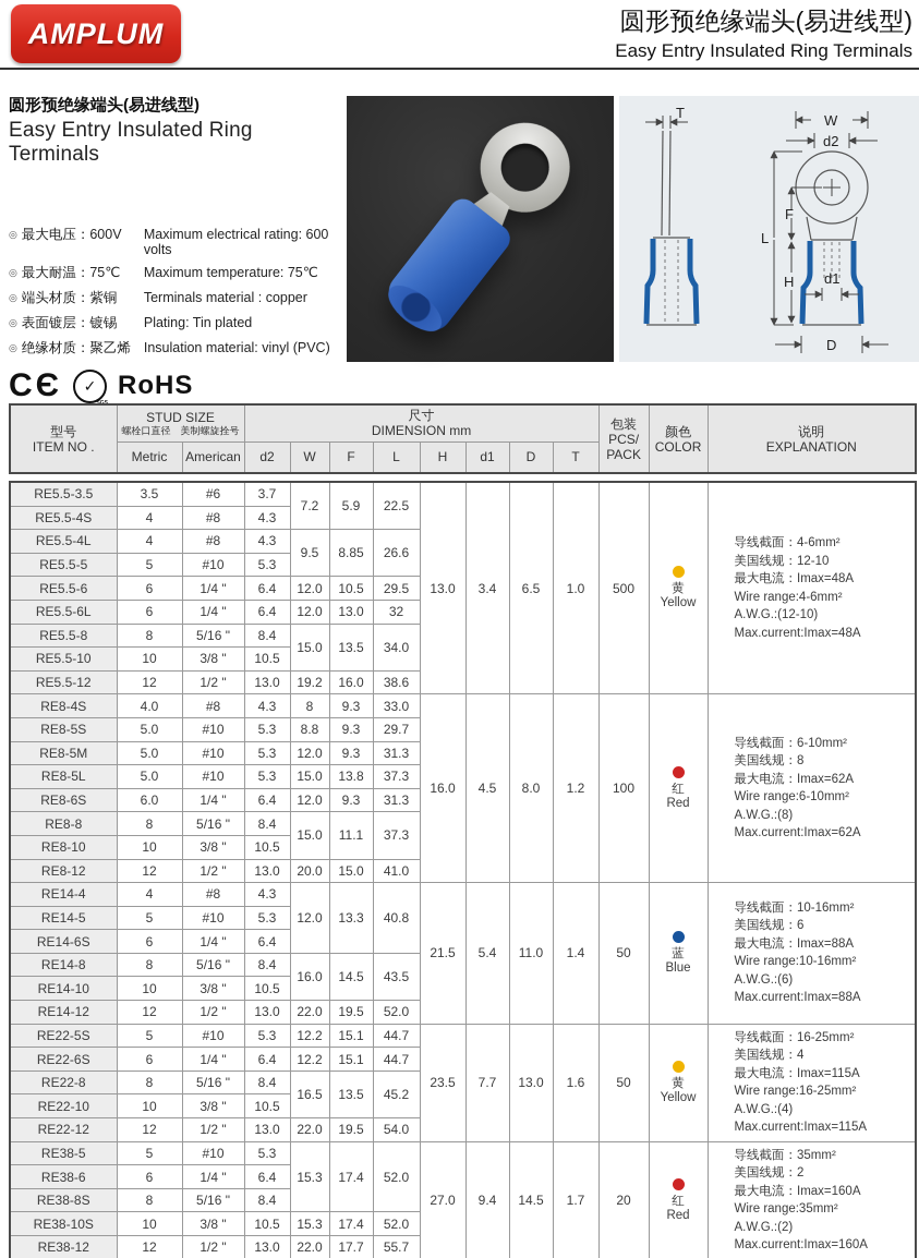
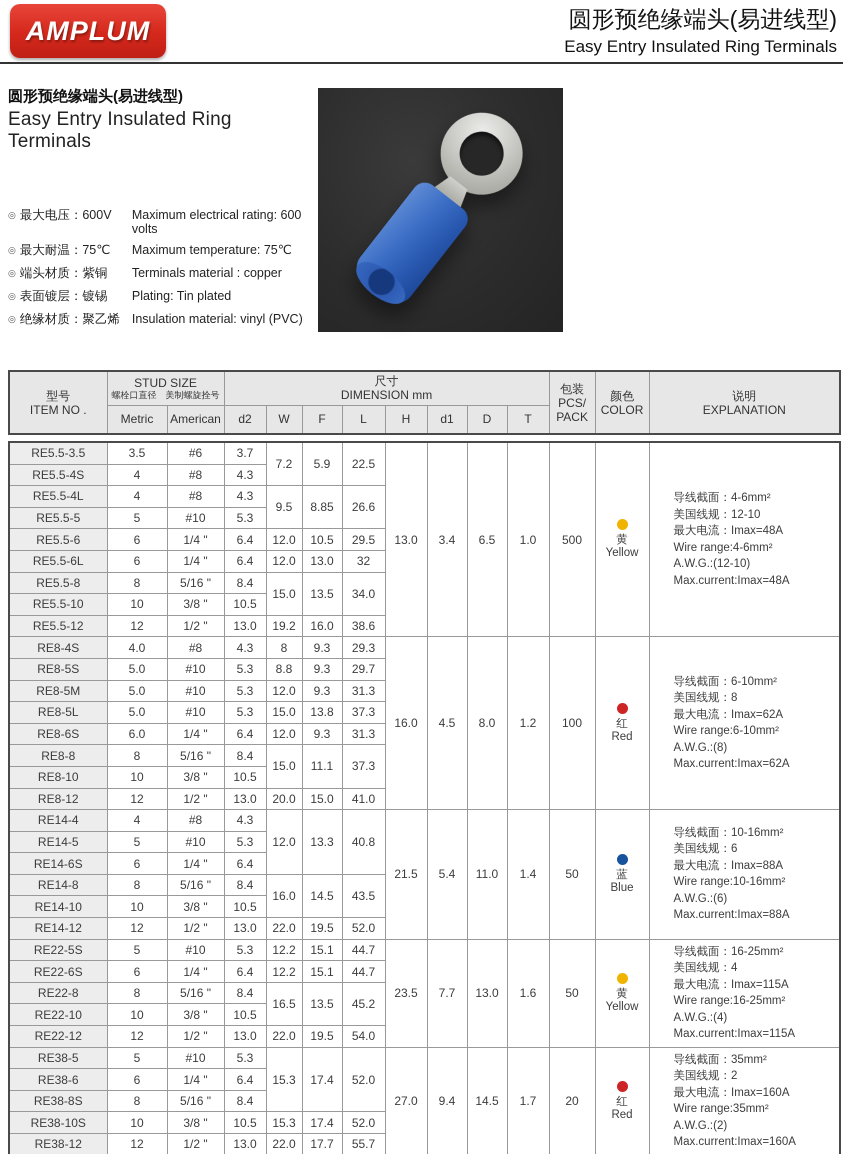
  AMPLUM
  圆形预绝缘端头(易进线型)
  Easy Entry Insulated Ring Terminals
  圆形预绝缘端头(易进线型)
  Easy Entry Insulated Ring Terminals
  ◎
  最大电压：600V
  Maximum electrical rating: 600 volts
  ◎
  最大耐温：75℃
  Maximum temperature: 75℃
  ◎
  端头材质：紫铜
  Terminals material : copper
  ◎
  表面镀层：镀锡
  Plating: Tin plated
  ◎
  绝缘材质：聚乙烯
  Insulation material: vinyl (PVC)
- CЄ
- ✓
- RoHS
- T
- W
- d2
- L
- F
- H
- d1
- D
  型号 ITEM NO .	STUD SIZE 螺栓口直径 美制螺旋拴号	尺寸 DIMENSION mm	包装 PCS/ PACK	颜色 COLOR	说明 EXPLANATION
  Metric	American	d2	W	F	L	H	d1	D	T
  RE5.5-3.5	3.5	#6	3.7	7.2	5.9	22.5	13.0	3.4	6.5	1.0	500	黄Yellow	导线截面：4-6mm² 美国线规：12-10 最大电流：Imax=48A Wire range:4-6mm² A.W.G.:(12-10) Max.current:Imax=48A
  RE5.5-4S	4	#8	4.3
  RE5.5-4L	4	#8	4.3	9.5	8.85	26.6
  RE5.5-5	5	#10	5.3
  RE5.5-6	6	1/4 "	6.4	12.0	10.5	29.5
  RE5.5-6L	6	1/4 "	6.4	12.0	13.0	32
  RE5.5-8	8	5/16 "	8.4	15.0	13.5	34.0
  RE5.5-10	10	3/8 "	10.5
  RE5.5-12	12	1/2 "	13.0	19.2	16.0	38.6
- RE8-4S	4.0	#8	4.3	8	9.3	33.0	16.0	4.5	8.0	1.2	100	红Red	导线截面：6-10mm² 美国线规：8 最大电流：Imax=62A Wire range:6-10mm² A.W.G.:(8) Max.current:Imax=62A
+ RE8-4S	4.0	#8	4.3	8	9.3	29.3	16.0	4.5	8.0	1.2	100	红Red	导线截面：6-10mm² 美国线规：8 最大电流：Imax=62A Wire range:6-10mm² A.W.G.:(8) Max.current:Imax=62A
  RE8-5S	5.0	#10	5.3	8.8	9.3	29.7
  RE8-5M	5.0	#10	5.3	12.0	9.3	31.3
  RE8-5L	5.0	#10	5.3	15.0	13.8	37.3
  RE8-6S	6.0	1/4 "	6.4	12.0	9.3	31.3
  RE8-8	8	5/16 "	8.4	15.0	11.1	37.3
  RE8-10	10	3/8 "	10.5
  RE8-12	12	1/2 "	13.0	20.0	15.0	41.0
  RE14-4	4	#8	4.3	12.0	13.3	40.8	21.5	5.4	11.0	1.4	50	蓝Blue	导线截面：10-16mm² 美国线规：6 最大电流：Imax=88A Wire range:10-16mm² A.W.G.:(6) Max.current:Imax=88A
  RE14-5	5	#10	5.3
  RE14-6S	6	1/4 "	6.4
  RE14-8	8	5/16 "	8.4	16.0	14.5	43.5
  RE14-10	10	3/8 "	10.5
  RE14-12	12	1/2 "	13.0	22.0	19.5	52.0
  RE22-5S	5	#10	5.3	12.2	15.1	44.7	23.5	7.7	13.0	1.6	50	黄Yellow	导线截面：16-25mm² 美国线规：4 最大电流：Imax=115A Wire range:16-25mm² A.W.G.:(4) Max.current:Imax=115A
  RE22-6S	6	1/4 "	6.4	12.2	15.1	44.7
  RE22-8	8	5/16 "	8.4	16.5	13.5	45.2
  RE22-10	10	3/8 "	10.5
  RE22-12	12	1/2 "	13.0	22.0	19.5	54.0
  RE38-5	5	#10	5.3	15.3	17.4	52.0	27.0	9.4	14.5	1.7	20	红Red	导线截面：35mm² 美国线规：2 最大电流：Imax=160A Wire range:35mm² A.W.G.:(2) Max.current:Imax=160A
  RE38-6	6	1/4 "	6.4
  RE38-8S	8	5/16 "	8.4
  RE38-10S	10	3/8 "	10.5	15.3	17.4	52.0
  RE38-12	12	1/2 "	13.0	22.0	17.7	55.7
